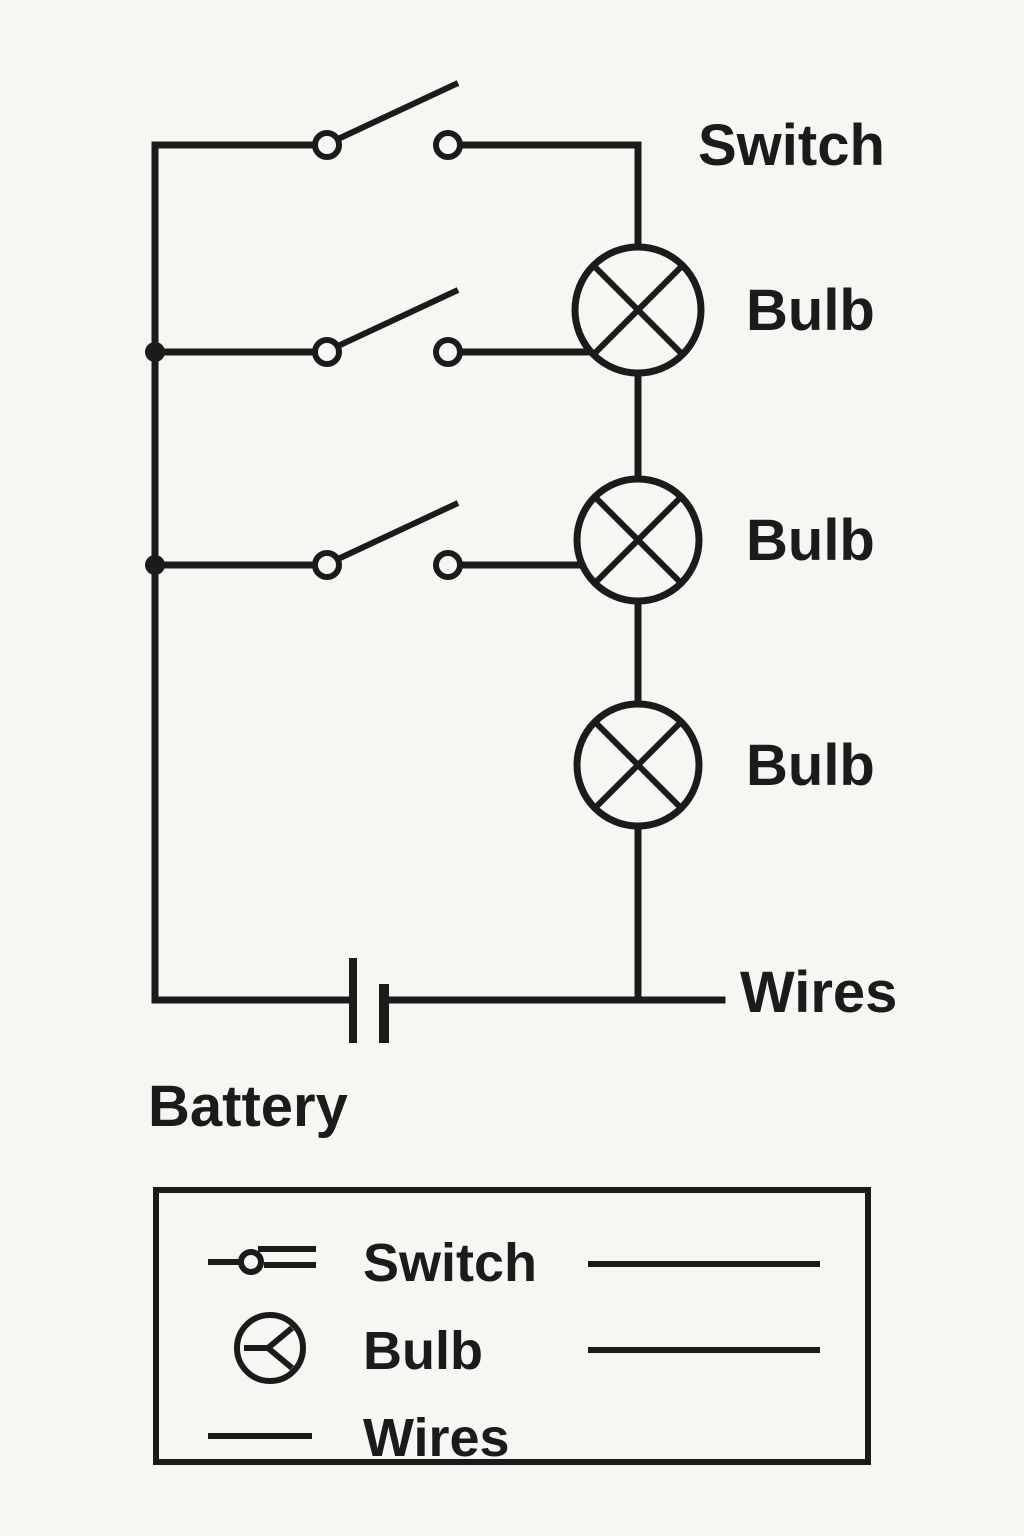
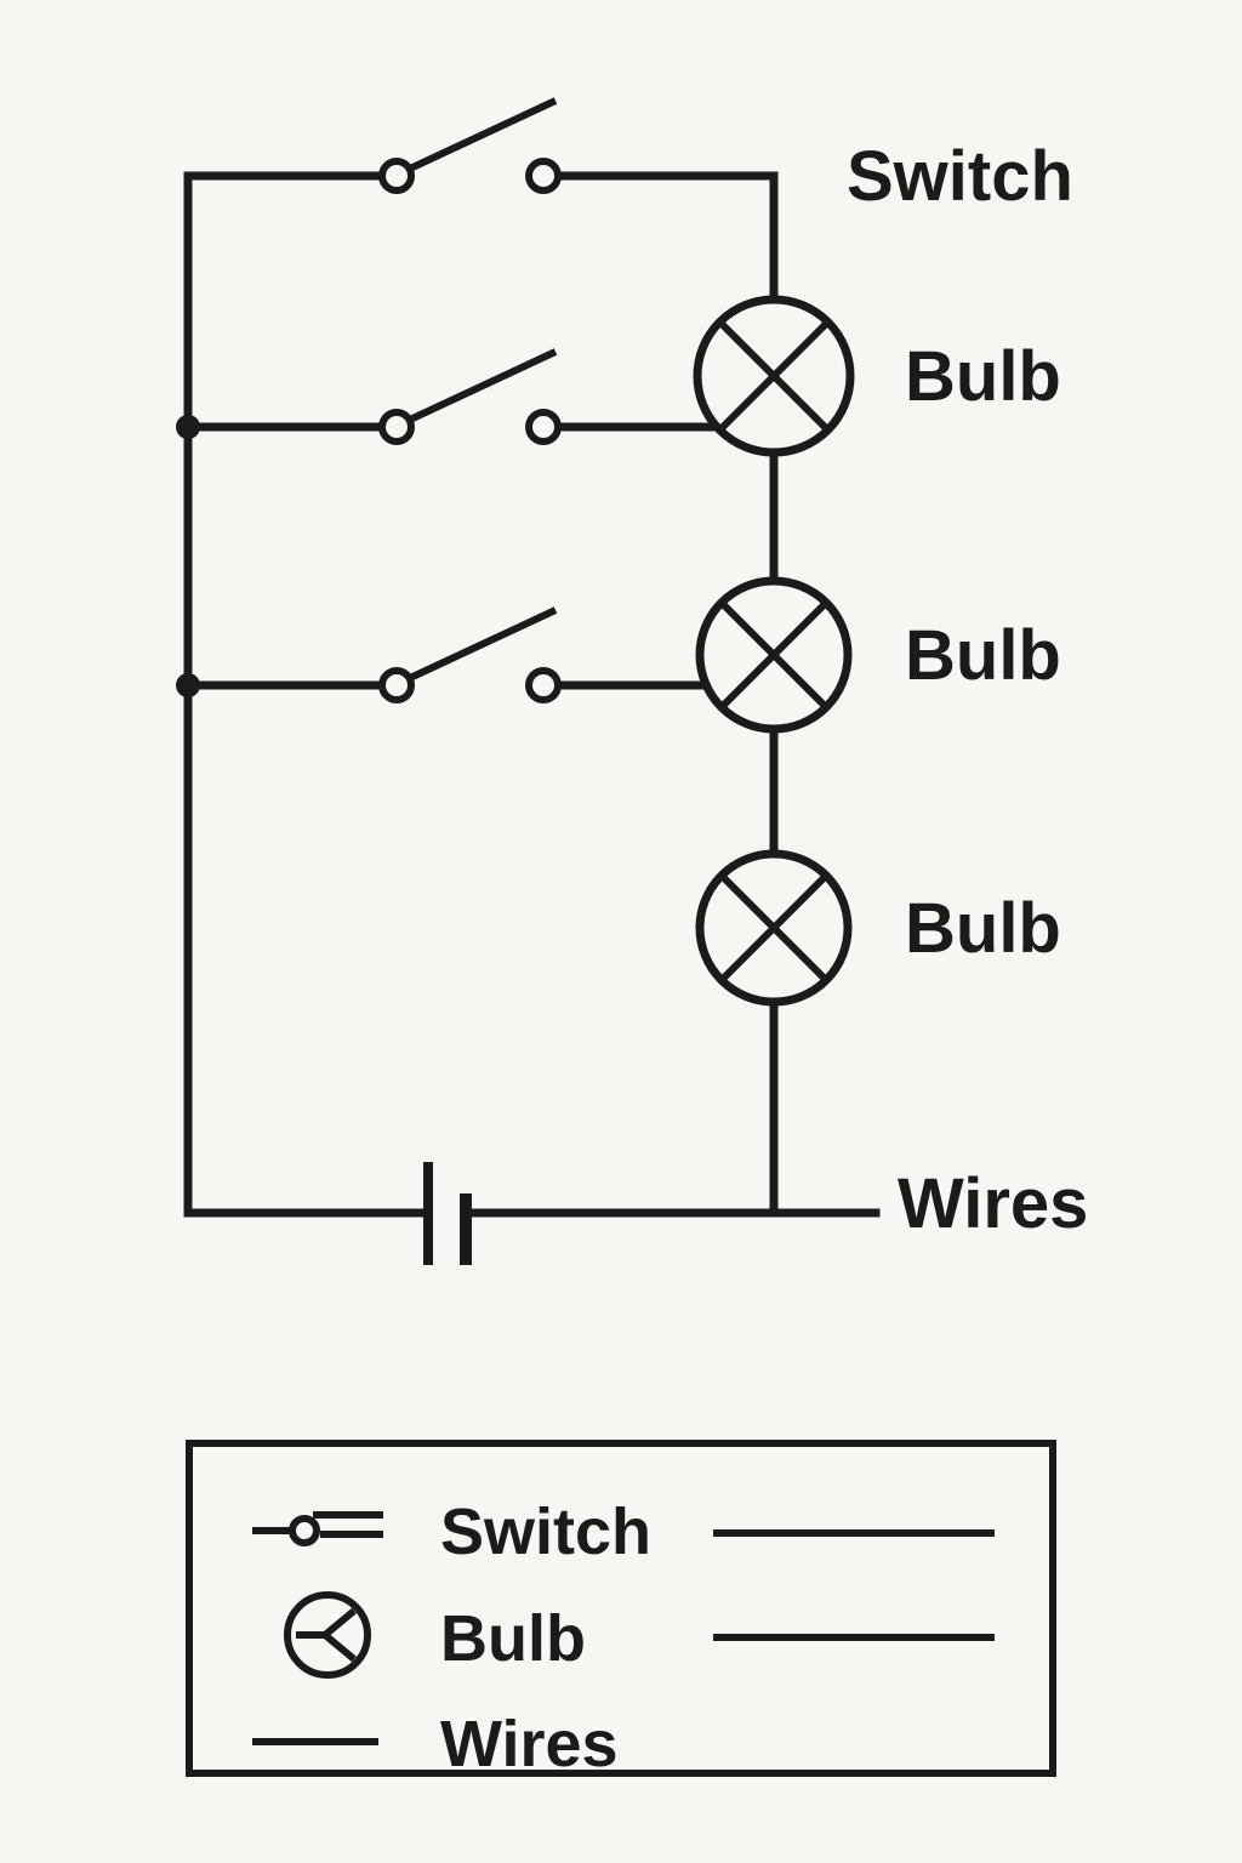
  Switch
  Bulb
  Bulb
  Bulb
  Wires
- Battery
  Switch
  Bulb
  Wires
